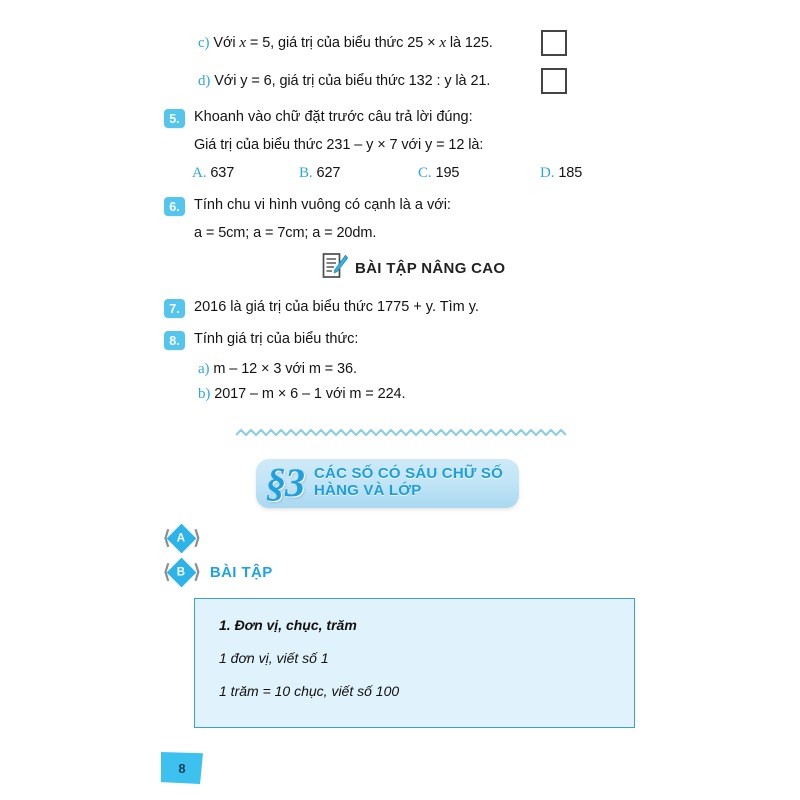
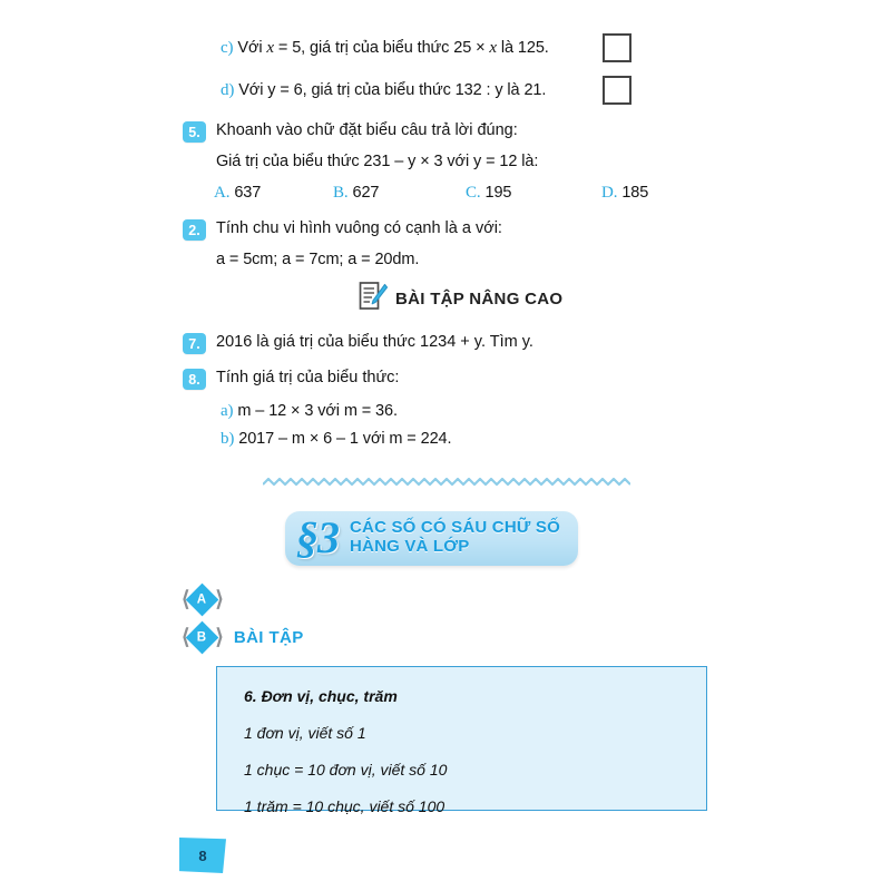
  c) Với x = 5, giá trị của biểu thức 25 × x là 125.
  d) Với y = 6, giá trị của biểu thức 132 : y là 21.
  5.
- Khoanh vào chữ đặt trước câu trả lời đúng:
+ Khoanh vào chữ đặt biểu câu trả lời đúng:
- Giá trị của biểu thức 231 – y × 7 với y = 12 là:
+ Giá trị của biểu thức 231 – y × 3 với y = 12 là:
  A. 637
  B. 627
  C. 195
  D. 185
- 6.
+ 2.
  Tính chu vi hình vuông có cạnh là a với:
  a = 5cm; a = 7cm; a = 20dm.
  BÀI TẬP NÂNG CAO
  7.
- 2016 là giá trị của biểu thức 1775 + y. Tìm y.
+ 2016 là giá trị của biểu thức 1234 + y. Tìm y.
  8.
  Tính giá trị của biểu thức:
  a) m – 12 × 3 với m = 36.
  b) 2017 – m × 6 – 1 với m = 224.
  §3
  CÁC SỐ CÓ SÁU CHỮ SỐ
  HÀNG VÀ LỚP
  ⟩
  ⟩
  BÀI TẬP
- 1. Đơn vị, chục, trăm
+ 6. Đơn vị, chục, trăm
  1 đơn vị, viết số 1
+ 1 chục = 10 đơn vị, viết số 10
  1 trăm = 10 chục, viết số 100
  8
